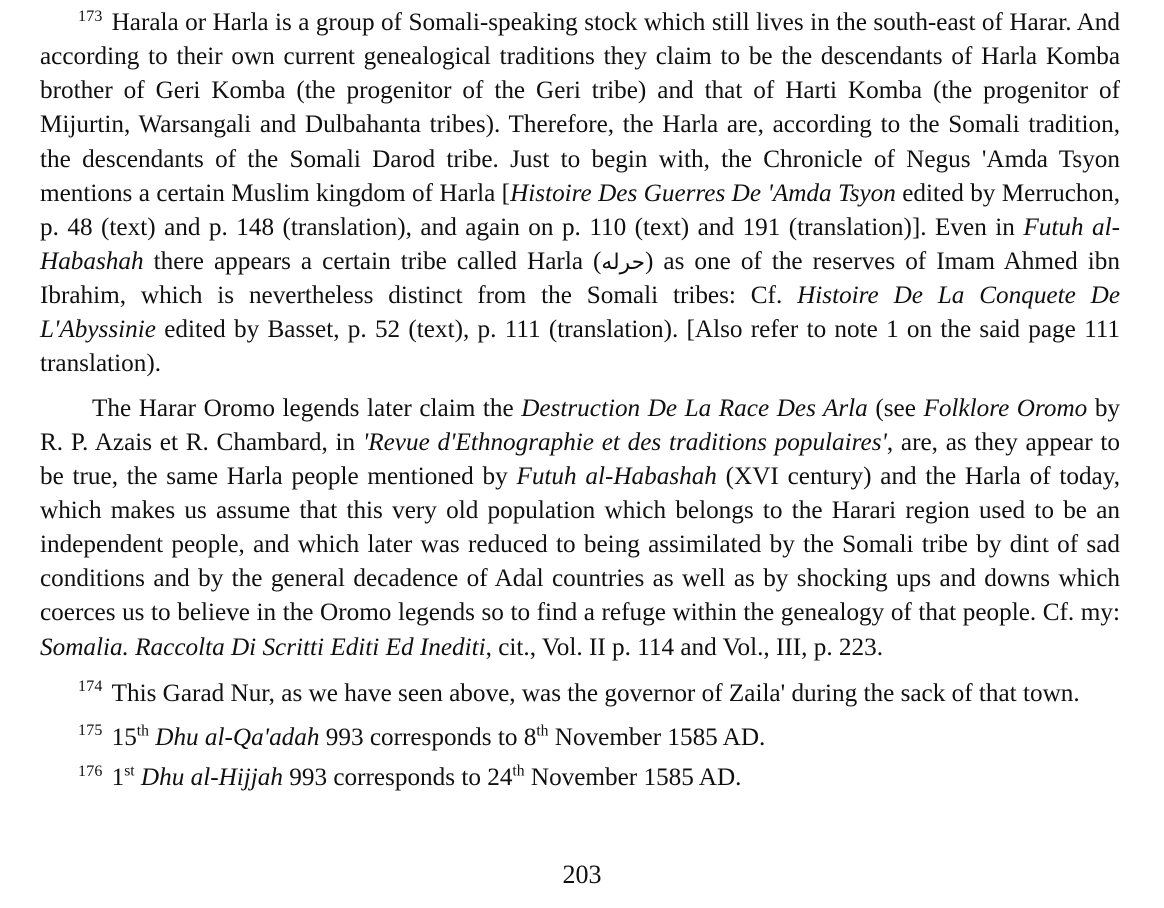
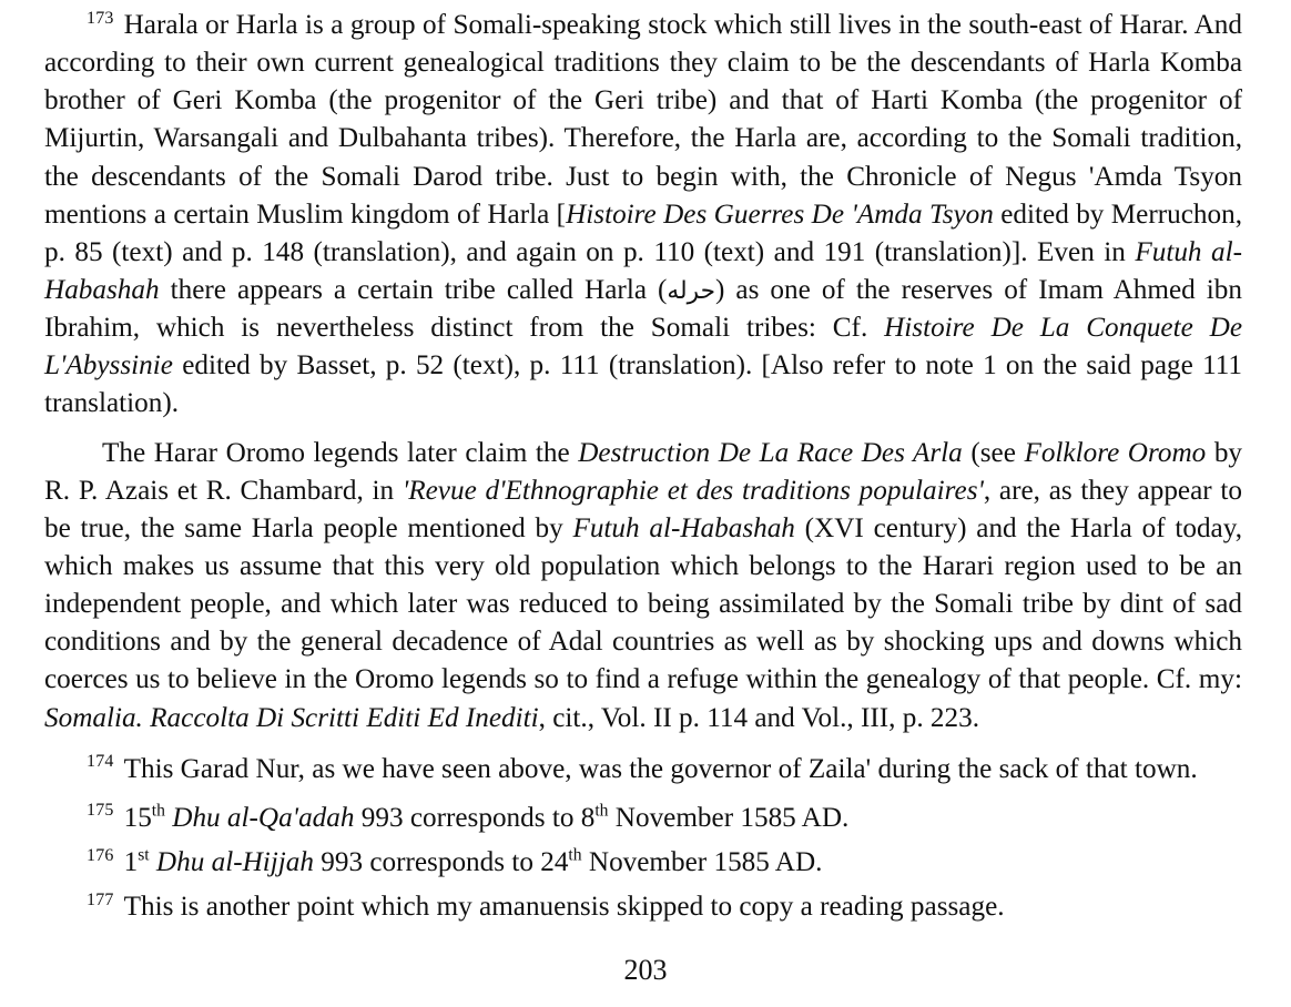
- 173 Harala or Harla is a group of Somali-speaking stock which still lives in the south-east of Harar. And according to their own current genealogical traditions they claim to be the descendants of Harla Komba brother of Geri Komba (the progenitor of the Geri tribe) and that of Harti Komba (the progenitor of Mijurtin, Warsangali and Dulbahanta tribes). Therefore, the Harla are, according to the Somali tradition, the descendants of the Somali Darod tribe. Just to begin with, the Chronicle of Negus 'Amda Tsyon mentions a certain Muslim kingdom of Harla [Histoire Des Guerres De 'Amda Tsyon edited by Merruchon, p. 48 (text) and p. 148 (translation), and again on p. 110 (text) and 191 (translation)]. Even in Futuh al-Habashah there appears a certain tribe called Harla ( حرله ) as one of the reserves of Imam Ahmed ibn Ibrahim, which is nevertheless distinct from the Somali tribes: Cf. Histoire De La Conquete De L'Abyssinie edited by Basset, p. 52 (text), p. 111 (translation). [Also refer to note 1 on the said page 111 translation).
+ 173 Harala or Harla is a group of Somali-speaking stock which still lives in the south-east of Harar. And according to their own current genealogical traditions they claim to be the descendants of Harla Komba brother of Geri Komba (the progenitor of the Geri tribe) and that of Harti Komba (the progenitor of Mijurtin, Warsangali and Dulbahanta tribes). Therefore, the Harla are, according to the Somali tradition, the descendants of the Somali Darod tribe. Just to begin with, the Chronicle of Negus 'Amda Tsyon mentions a certain Muslim kingdom of Harla [Histoire Des Guerres De 'Amda Tsyon edited by Merruchon, p. 85 (text) and p. 148 (translation), and again on p. 110 (text) and 191 (translation)]. Even in Futuh al-Habashah there appears a certain tribe called Harla ( حرله ) as one of the reserves of Imam Ahmed ibn Ibrahim, which is nevertheless distinct from the Somali tribes: Cf. Histoire De La Conquete De L'Abyssinie edited by Basset, p. 52 (text), p. 111 (translation). [Also refer to note 1 on the said page 111 translation).
  The Harar Oromo legends later claim the Destruction De La Race Des Arla (see Folklore Oromo by R. P. Azais et R. Chambard, in 'Revue d'Ethnographie et des traditions populaires', are, as they appear to be true, the same Harla people mentioned by Futuh al-Habashah (XVI century) and the Harla of today, which makes us assume that this very old population which belongs to the Harari region used to be an independent people, and which later was reduced to being assimilated by the Somali tribe by dint of sad conditions and by the general decadence of Adal countries as well as by shocking ups and downs which coerces us to believe in the Oromo legends so to find a refuge within the genealogy of that people. Cf. my: Somalia. Raccolta Di Scritti Editi Ed Inediti, cit., Vol. II p. 114 and Vol., III, p. 223.
  174 This Garad Nur, as we have seen above, was the governor of Zaila' during the sack of that town.
  175 15th Dhu al-Qa'adah 993 corresponds to 8th November 1585 AD.
  176 1st Dhu al-Hijjah 993 corresponds to 24th November 1585 AD.
+ 177 This is another point which my amanuensis skipped to copy a reading passage.
  203
